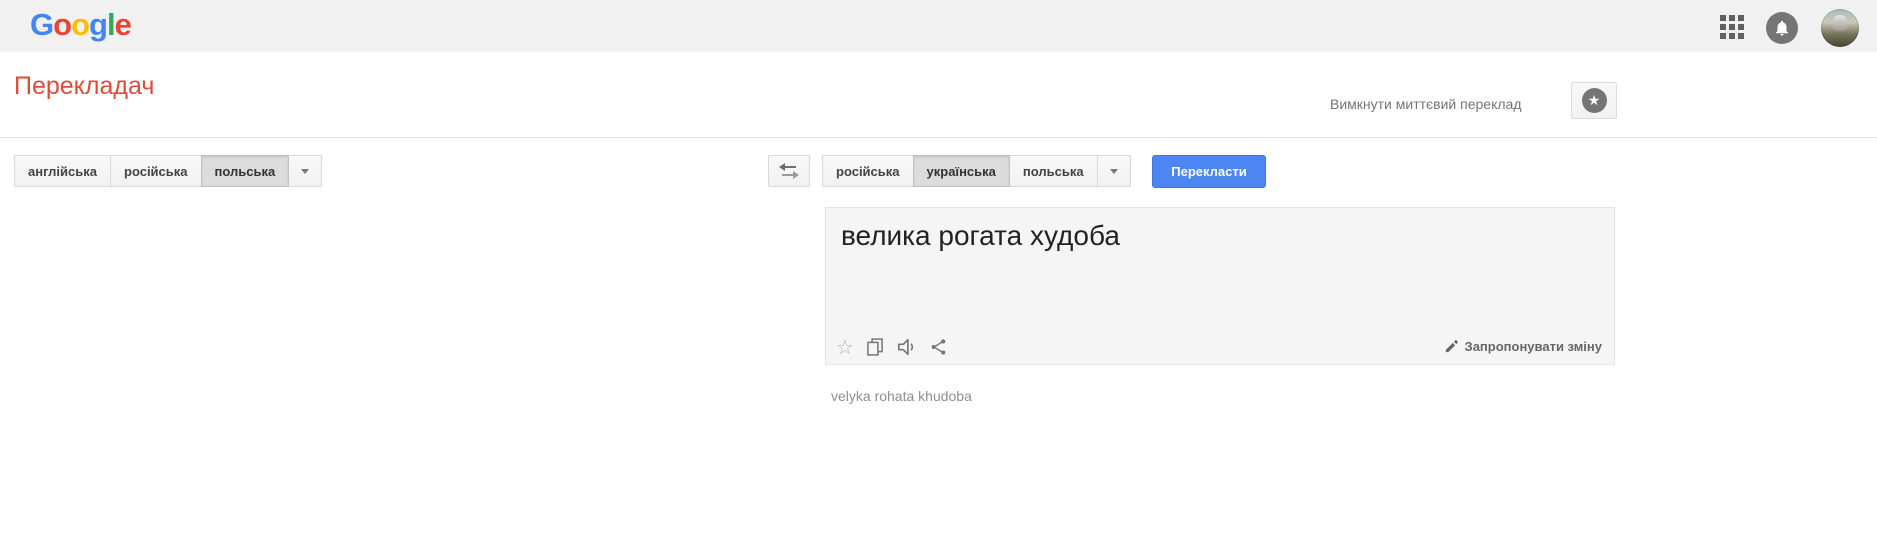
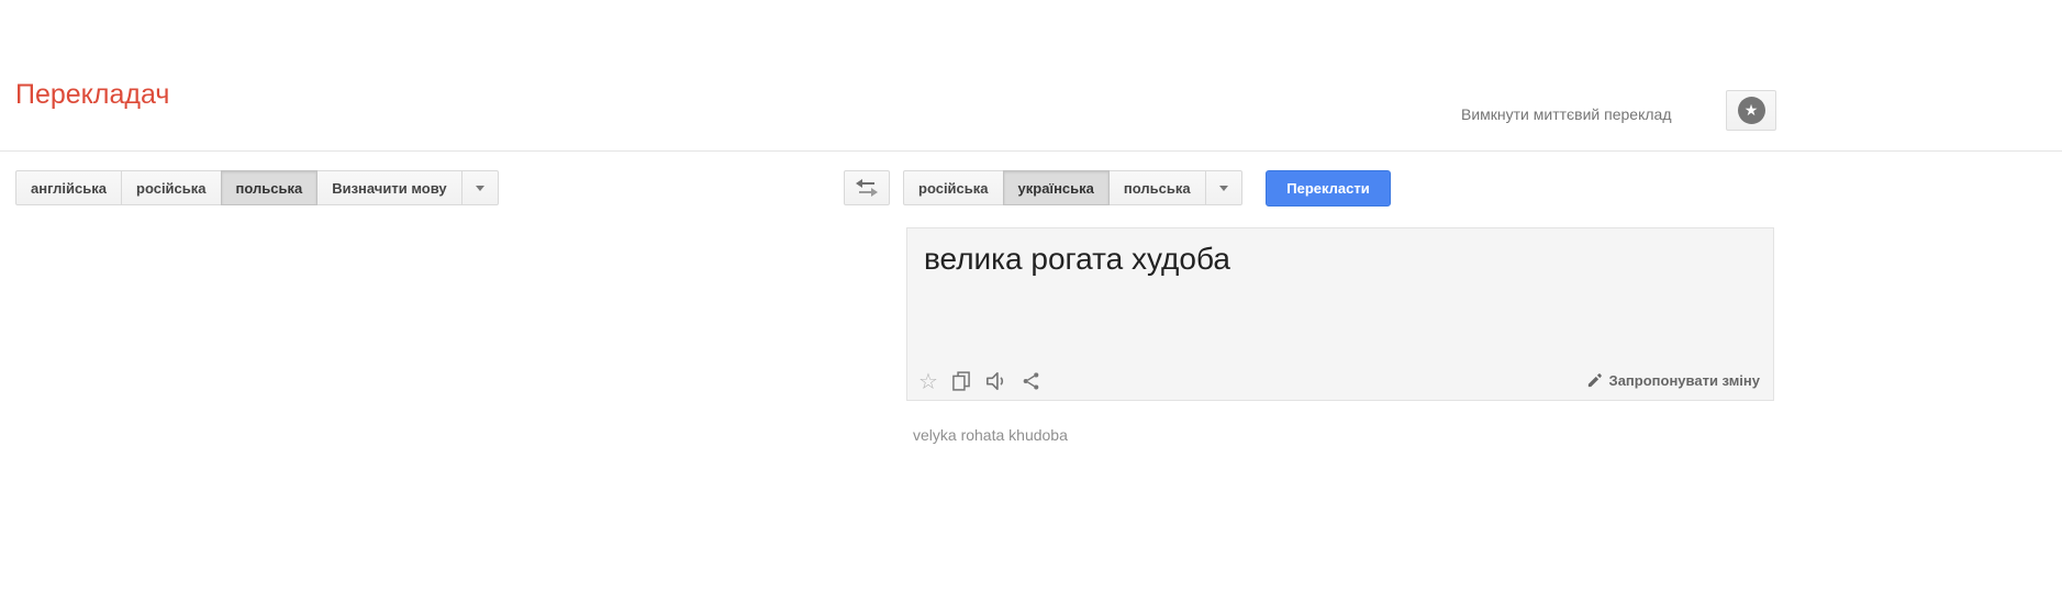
- Google
  Перекладач
  Вимкнути миттєвий переклад
  ★
  англійська
  російська
  польська
+ Визначити мову
  російська
  українська
  польська
  Перекласти
  велика рогата худоба
  ☆
  Запропонувати зміну
  velyka rohata khudoba
